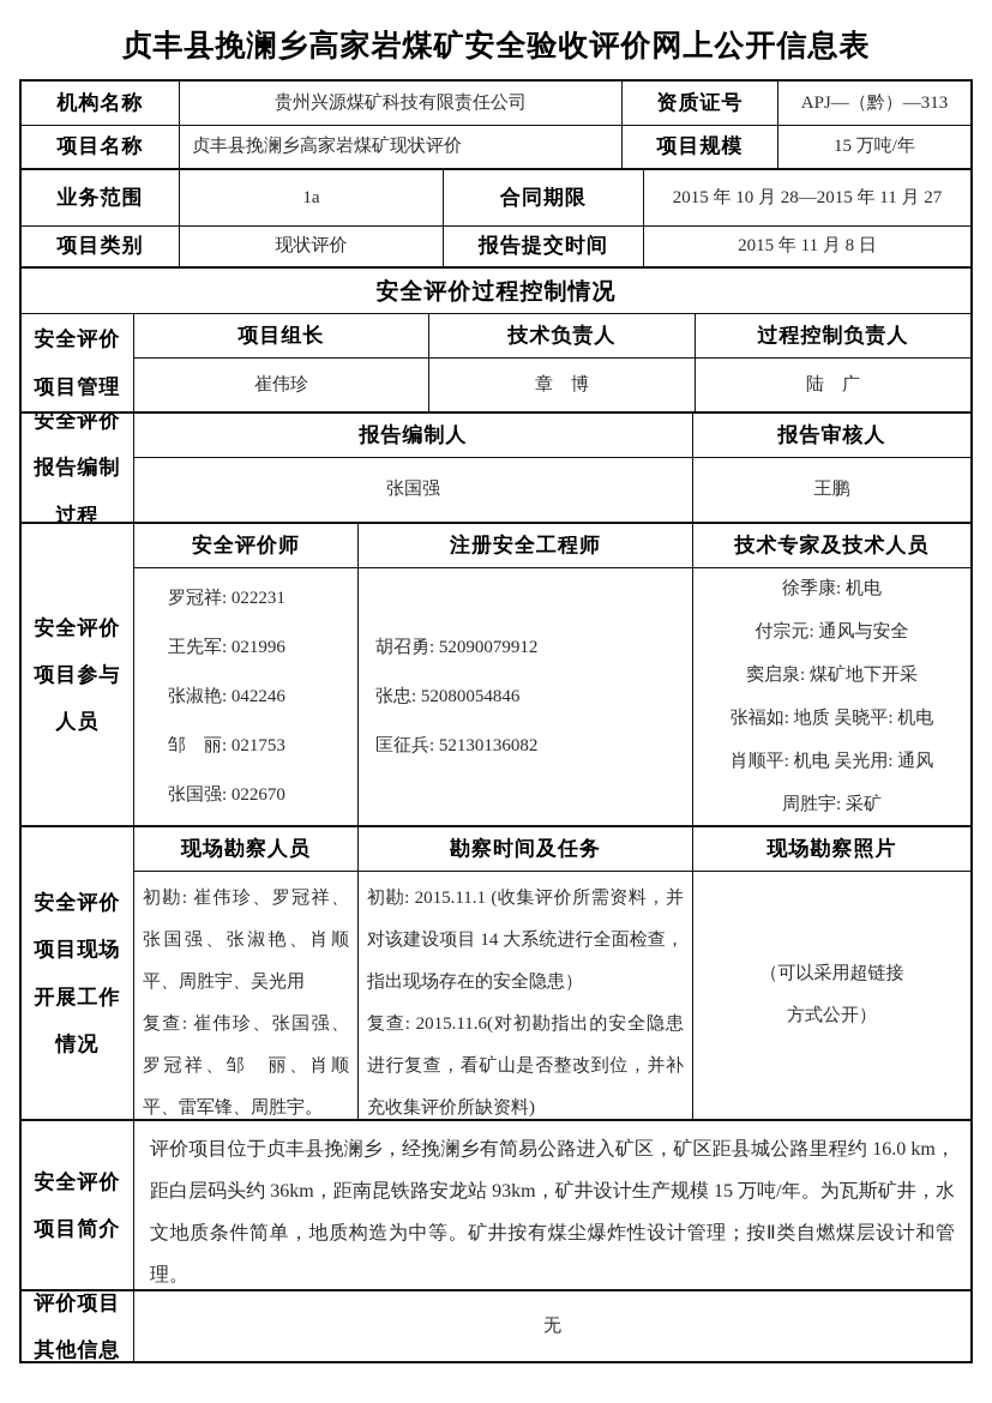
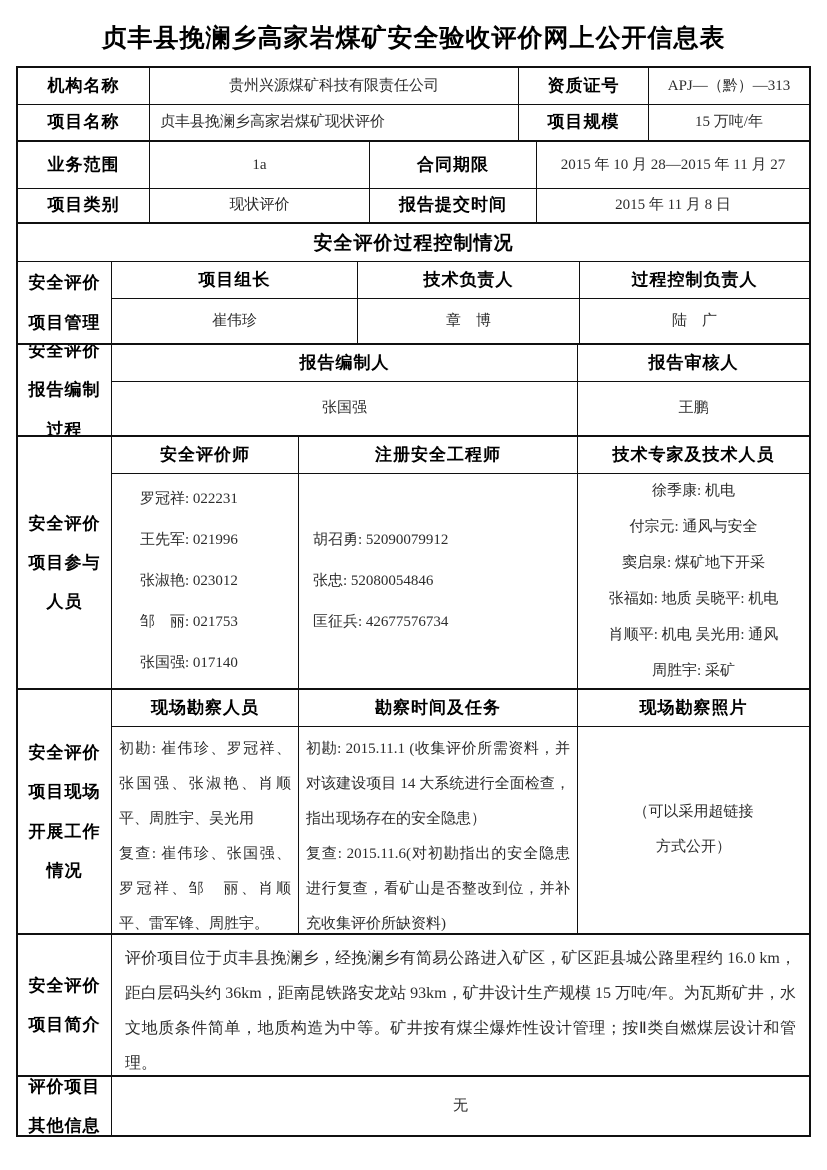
  贞丰县挽澜乡高家岩煤矿安全验收评价网上公开信息表
  机构名称
  贵州兴源煤矿科技有限责任公司
  资质证号
  APJ—（黔）—313
  项目名称
  贞丰县挽澜乡高家岩煤矿现状评价
  项目规模
  15 万吨/年
  业务范围
  1a
  合同期限
  2015 年 10 月 28—2015 年 11 月 27
  项目类别
  现状评价
  报告提交时间
  2015 年 11 月 8 日
  安全评价过程控制情况
  安全评价
  项目管理
  项目组长
  技术负责人
  过程控制负责人
  崔伟珍
  章 博
  陆 广
  安全评价
  报告编制
  过程
  报告编制人
  报告审核人
  张国强
  王鹏
  安全评价
  项目参与
  人员
  安全评价师
  注册安全工程师
  技术专家及技术人员
  罗冠祥: 022231
  王先军: 021996
- 张淑艳: 042246
+ 张淑艳: 023012
  邹 丽: 021753
- 张国强: 022670
+ 张国强: 017140
  胡召勇: 52090079912
  张忠: 52080054846
- 匡征兵: 52130136082
+ 匡征兵: 42677576734
  徐季康: 机电
  付宗元: 通风与安全
  窦启泉: 煤矿地下开采
  张福如: 地质 吴晓平: 机电
  肖顺平: 机电 吴光用: 通风
  周胜宇: 采矿
  安全评价
  项目现场
  开展工作
  情况
  现场勘察人员
  勘察时间及任务
  现场勘察照片
  初勘: 崔伟珍、罗冠祥、张国强、张淑艳、肖顺平、周胜宇、吴光用
  复查: 崔伟珍、张国强、罗冠祥、邹 丽、肖顺平、雷军锋、周胜宇。
  初勘: 2015.11.1 (收集评价所需资料，并对该建设项目 14 大系统进行全面检查，指出现场存在的安全隐患）
  复查: 2015.11.6(对初勘指出的安全隐患进行复查，看矿山是否整改到位，并补充收集评价所缺资料)
  （可以采用超链接
  方式公开）
  安全评价
  项目简介
  评价项目位于贞丰县挽澜乡，经挽澜乡有简易公路进入矿区，矿区距县城公路里程约 16.0 km，距白层码头约 36km，距南昆铁路安龙站 93km，矿井设计生产规模 15 万吨/年。为瓦斯矿井，水文地质条件简单，地质构造为中等。矿井按有煤尘爆炸性设计管理；按Ⅱ类自燃煤层设计和管理。
  评价项目
  其他信息
  无
